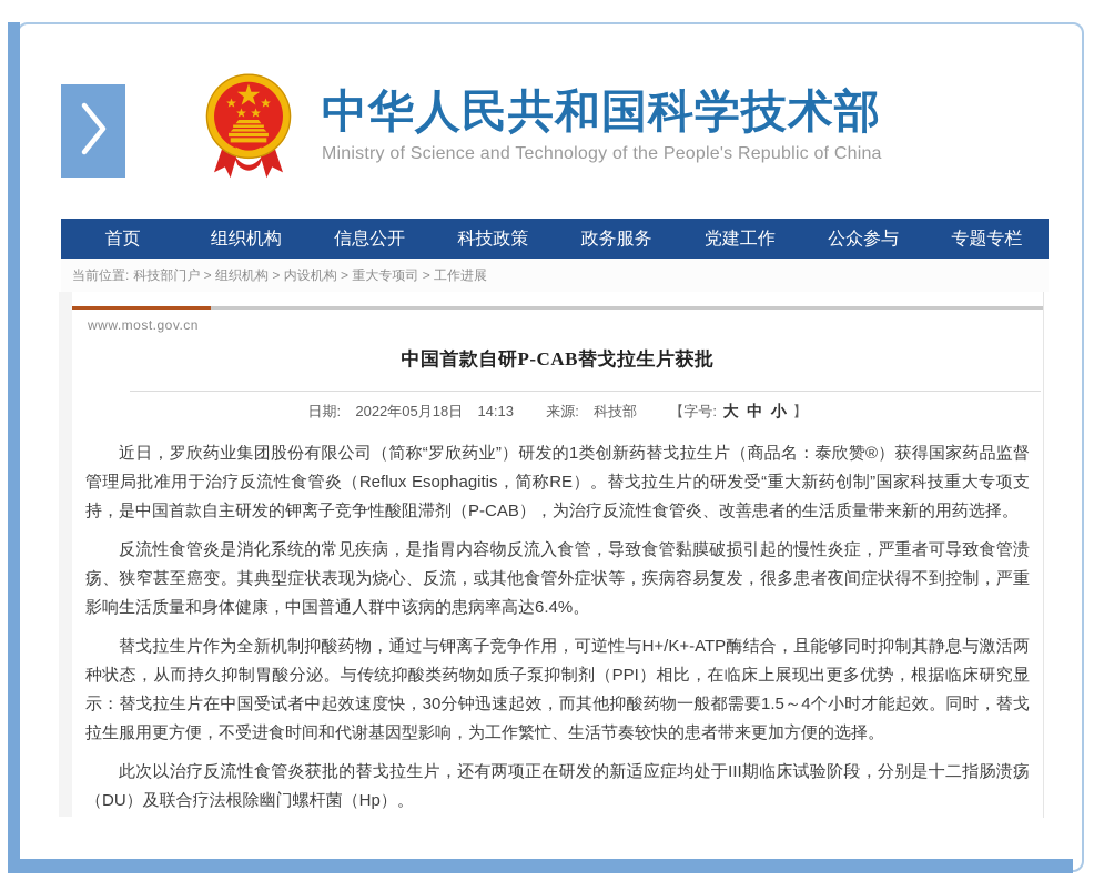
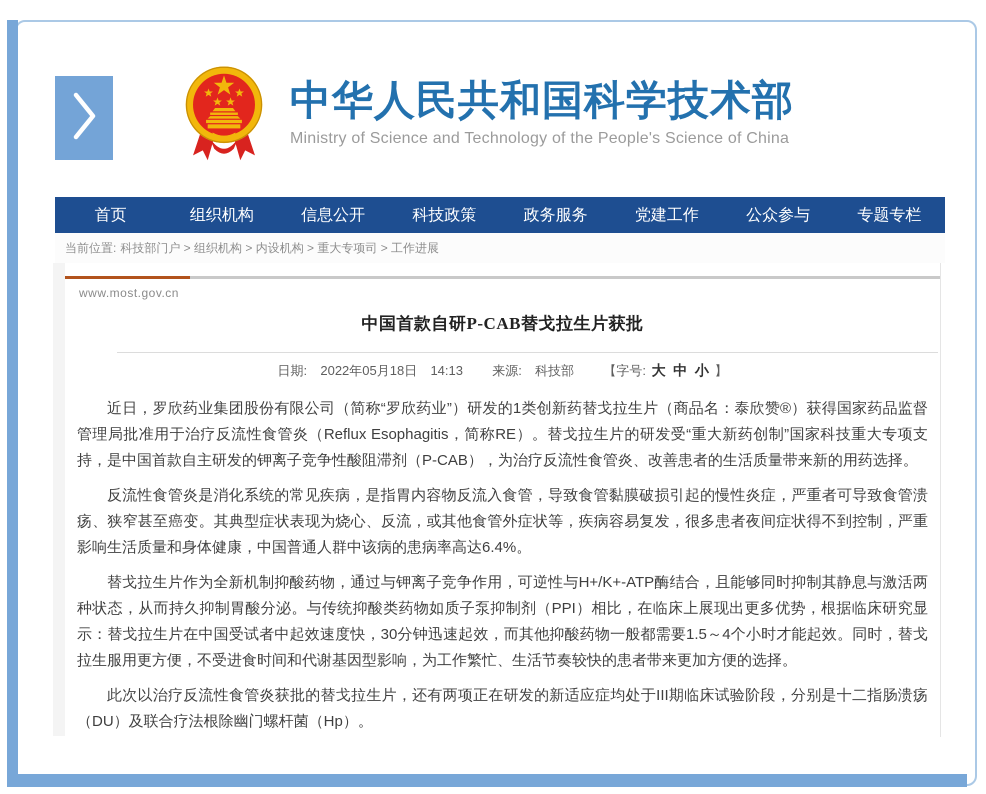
  中华人民共和国科学技术部
- Ministry of Science and Technology of the People's Republic of China
+ Ministry of Science and Technology of the People's Science of China
  首页
  组织机构
  信息公开
  科技政策
  政务服务
  党建工作
  公众参与
  专题专栏
  当前位置:
  科技部门户 > 组织机构 > 内设机构 > 重大专项司 > 工作进展
  www.most.gov.cn
  中国首款自研P-CAB替戈拉生片获批
  日期: 2022年05月18日 14:13 来源: 科技部 【字号: 大 中 小 】
  近日，罗欣药业集团股份有限公司（简称“罗欣药业”）研发的1类创新药替戈拉生片（商品名：泰欣赞®）获得国家药品监督管理局批准用于治疗反流性食管炎（Reflux Esophagitis，简称RE）。替戈拉生片的研发受“重大新药创制”国家科技重大专项支持，是中国首款自主研发的钾离子竞争性酸阻滞剂（P-CAB），为治疗反流性食管炎、改善患者的生活质量带来新的用药选择。
  反流性食管炎是消化系统的常见疾病，是指胃内容物反流入食管，导致食管黏膜破损引起的慢性炎症，严重者可导致食管溃疡、狭窄甚至癌变。其典型症状表现为烧心、反流，或其他食管外症状等，疾病容易复发，很多患者夜间症状得不到控制，严重影响生活质量和身体健康，中国普通人群中该病的患病率高达6.4%。
  替戈拉生片作为全新机制抑酸药物，通过与钾离子竞争作用，可逆性与H+/K+-ATP酶结合，且能够同时抑制其静息与激活两种状态，从而持久抑制胃酸分泌。与传统抑酸类药物如质子泵抑制剂（PPI）相比，在临床上展现出更多优势，根据临床研究显示：替戈拉生片在中国受试者中起效速度快，30分钟迅速起效，而其他抑酸药物一般都需要1.5～4个小时才能起效。同时，替戈拉生服用更方便，不受进食时间和代谢基因型影响，为工作繁忙、生活节奏较快的患者带来更加方便的选择。
  此次以治疗反流性食管炎获批的替戈拉生片，还有两项正在研发的新适应症均处于III期临床试验阶段，分别是十二指肠溃疡（DU）及联合疗法根除幽门螺杆菌（Hp）。
